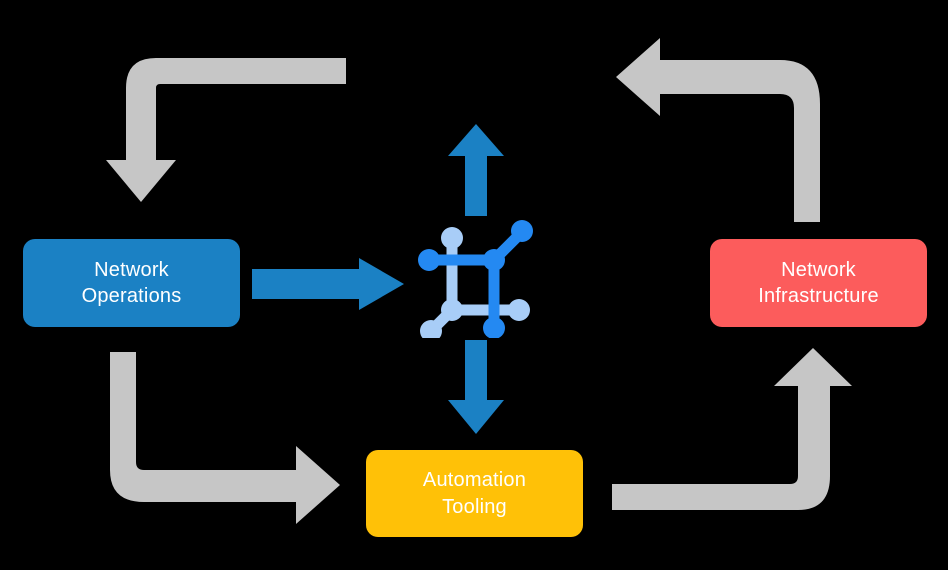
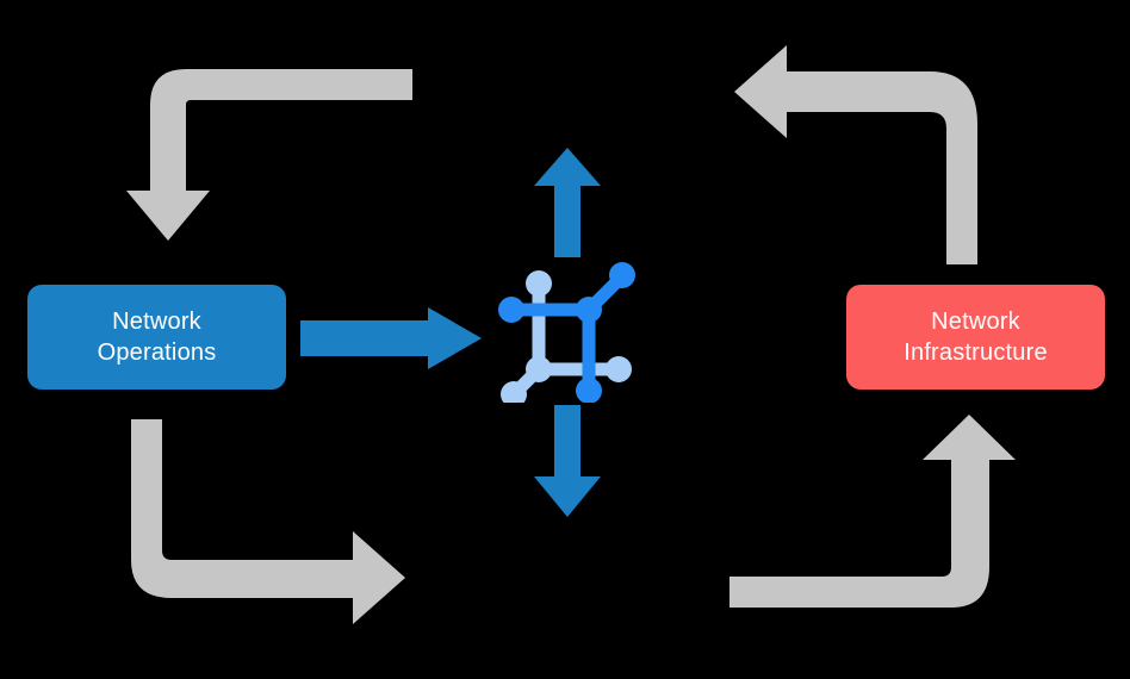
  Network
  Operations
  Network
  Infrastructure
- Automation
- Tooling
